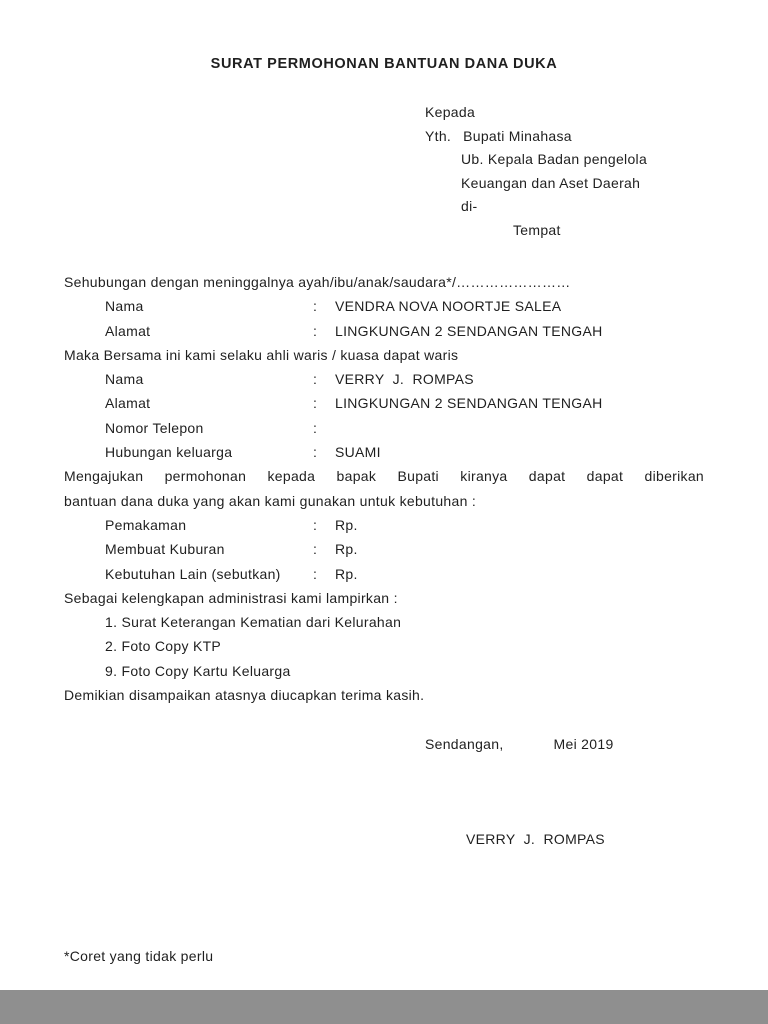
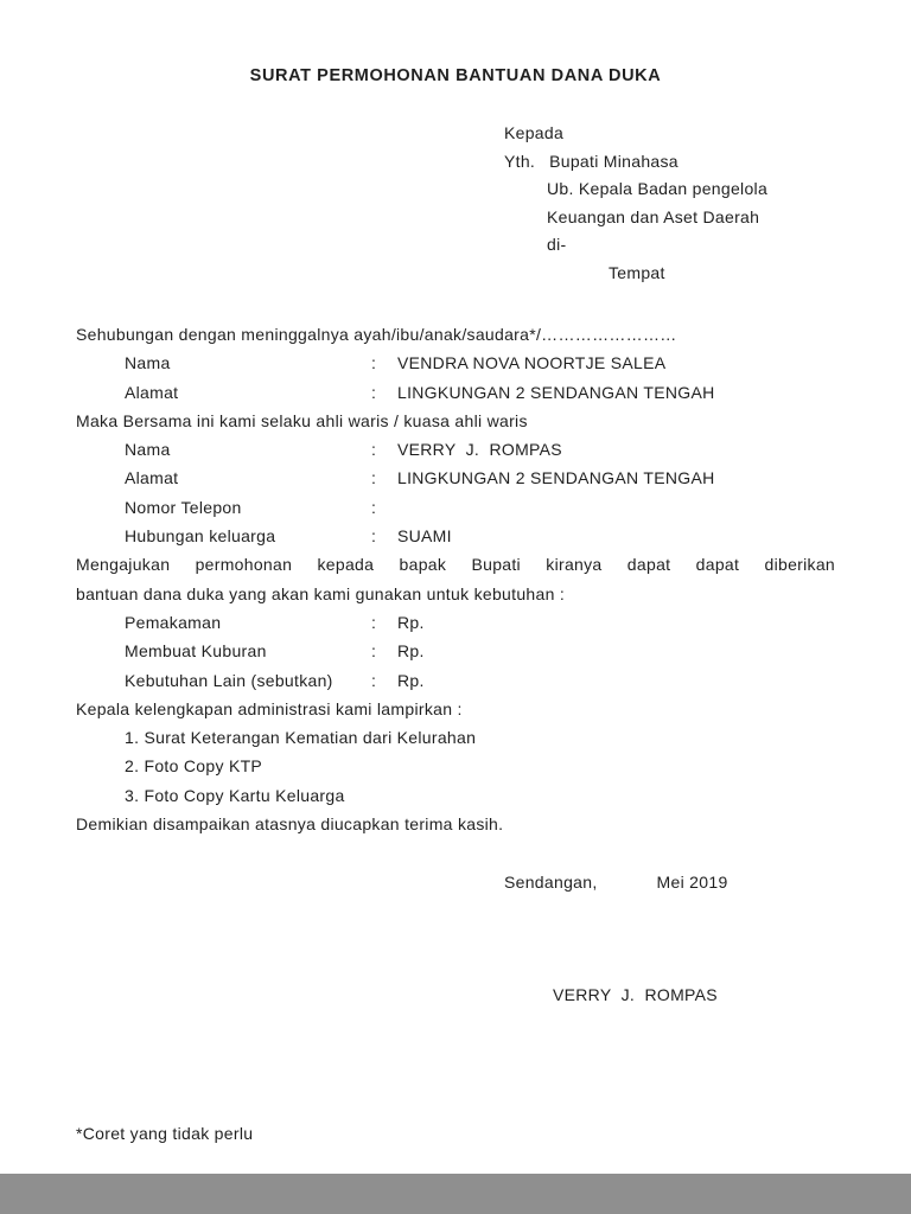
  SURAT PERMOHONAN BANTUAN DANA DUKA
  Kepada
  Yth.
  Bupati Minahasa
  Ub. Kepala Badan pengelola
  Keuangan dan Aset Daerah
  di-
  Tempat
  Sehubungan dengan meninggalnya ayah/ibu/anak/saudara*/……………………
  Nama
  :
  VENDRA NOVA NOORTJE SALEA
  Alamat
  :
  LINGKUNGAN 2 SENDANGAN TENGAH
- Maka Bersama ini kami selaku ahli waris / kuasa dapat waris
+ Maka Bersama ini kami selaku ahli waris / kuasa ahli waris
  Nama
  :
  VERRY J. ROMPAS
  Alamat
  :
  LINGKUNGAN 2 SENDANGAN TENGAH
  Nomor Telepon
  :
  Hubungan keluarga
  :
  SUAMI
  Mengajukan permohonan kepada bapak Bupati kiranya dapat dapat diberikan
  bantuan dana duka yang akan kami gunakan untuk kebutuhan :
  Pemakaman
  :
  Rp.
  Membuat Kuburan
  :
  Rp.
  Kebutuhan Lain (sebutkan)
  :
  Rp.
- Sebagai kelengkapan administrasi kami lampirkan :
+ Kepala kelengkapan administrasi kami lampirkan :
  1. Surat Keterangan Kematian dari Kelurahan
  2. Foto Copy KTP
- 9. Foto Copy Kartu Keluarga
+ 3. Foto Copy Kartu Keluarga
  Demikian disampaikan atasnya diucapkan terima kasih.
  Sendangan,
  Mei 2019
  VERRY J. ROMPAS
  *Coret yang tidak perlu
